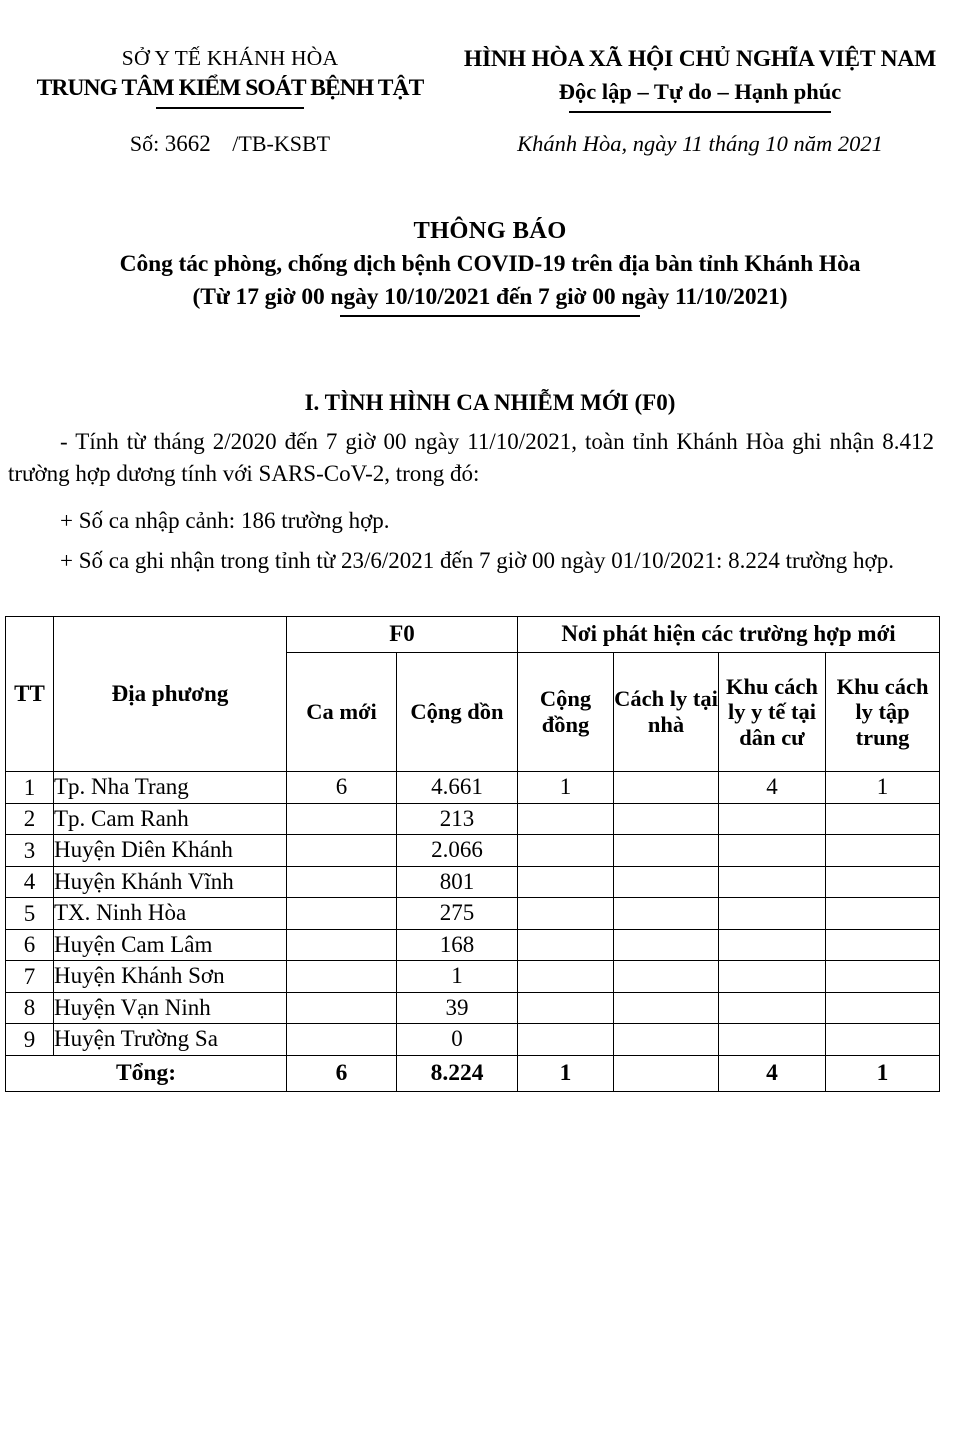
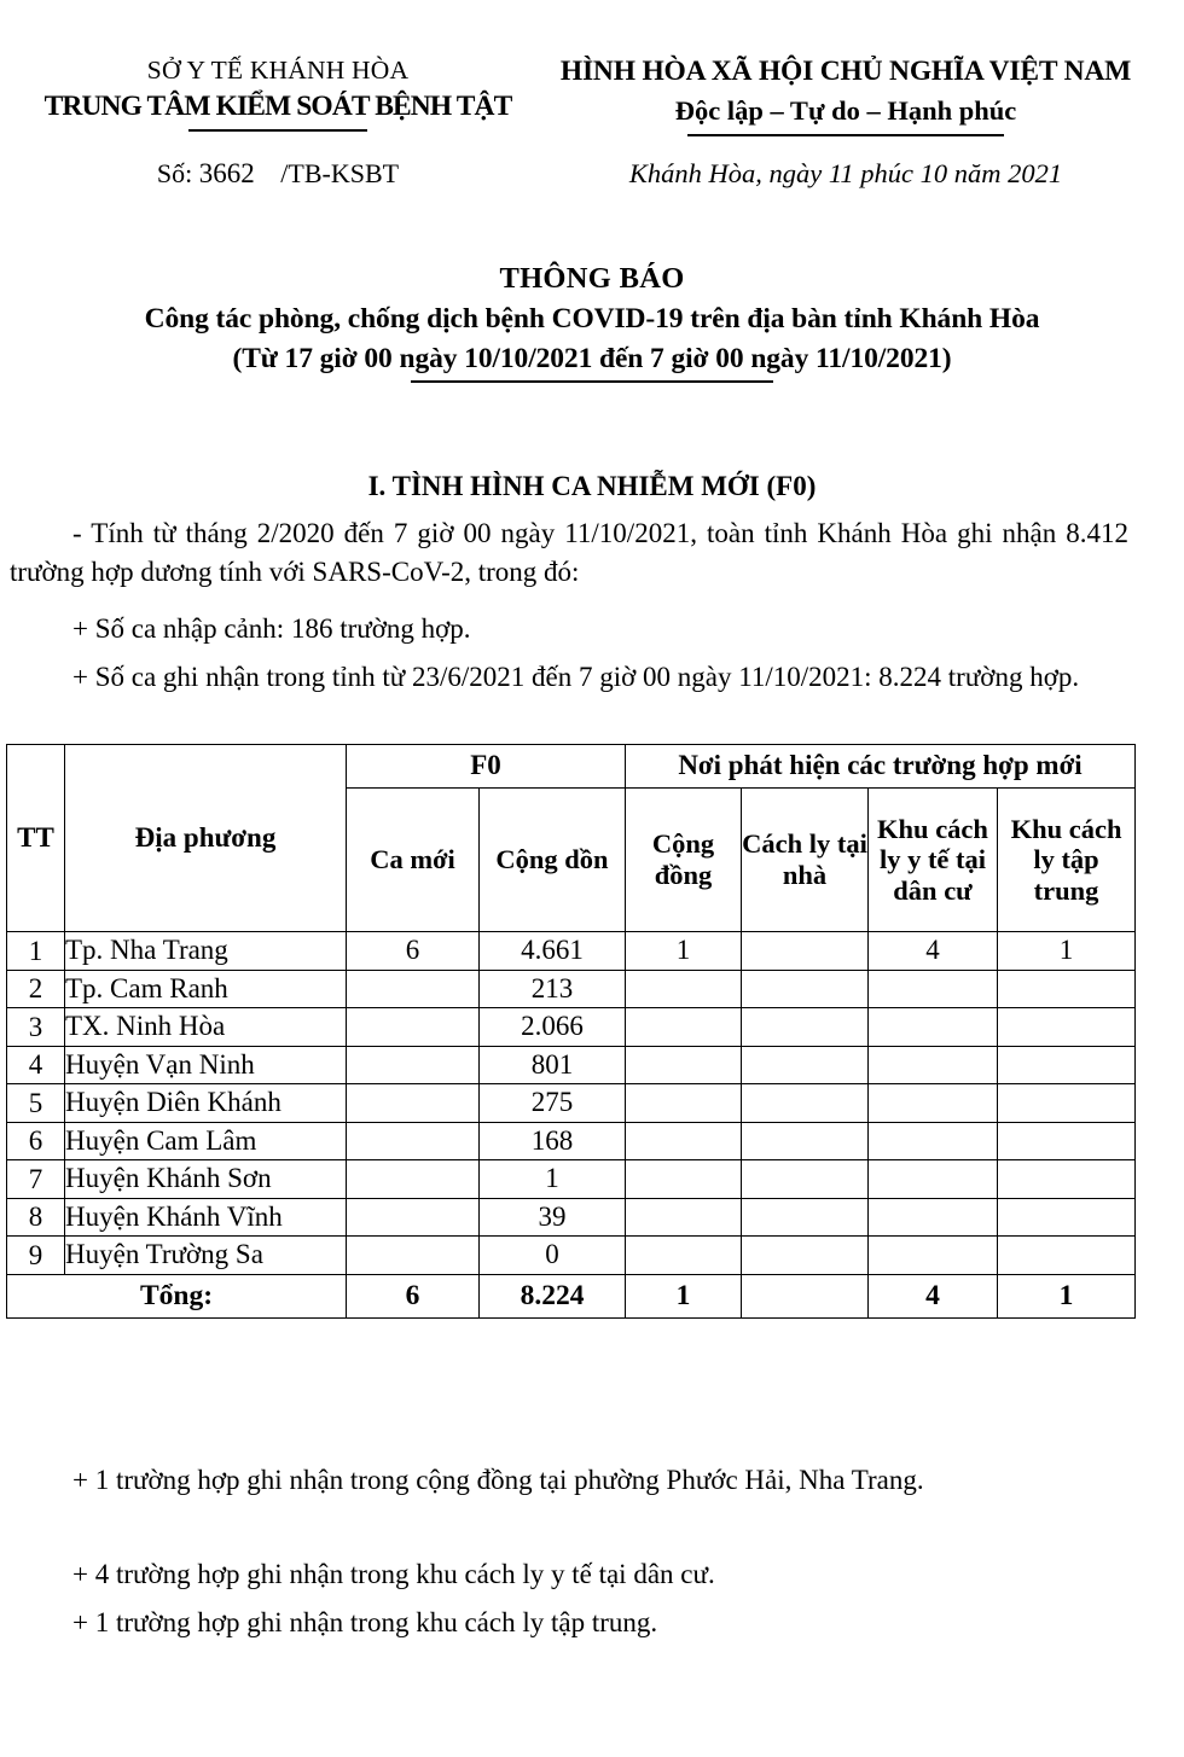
  SỞ Y TẾ KHÁNH HÒA
  TRUNG TÂM KIỂM SOÁT BỆNH TẬT
  HÌNH HÒA XÃ HỘI CHỦ NGHĨA VIỆT NAM
  Độc lập – Tự do – Hạnh phúc
  Số: 3662 /TB-KSBT
- Khánh Hòa, ngày 11 tháng 10 năm 2021
+ Khánh Hòa, ngày 11 phúc 10 năm 2021
  THÔNG BÁO
  Công tác phòng, chống dịch bệnh COVID-19 trên địa bàn tỉnh Khánh Hòa
  (Từ 17 giờ 00 ngày 10/10/2021 đến 7 giờ 00 ngày 11/10/2021)
  I. TÌNH HÌNH CA NHIỄM MỚI (F0)
  - Tính từ tháng 2/2020 đến 7 giờ 00 ngày 11/10/2021, toàn tỉnh Khánh Hòa ghi nhận 8.412 trường hợp dương tính với SARS-CoV-2, trong đó:
  + Số ca nhập cảnh: 186 trường hợp.
- + Số ca ghi nhận trong tỉnh từ 23/6/2021 đến 7 giờ 00 ngày 01/10/2021: 8.224 trường hợp.
+ + Số ca ghi nhận trong tỉnh từ 23/6/2021 đến 7 giờ 00 ngày 11/10/2021: 8.224 trường hợp.
  TT	Địa phương	F0	Nơi phát hiện các trường hợp mới
  Ca mới	Cộng dồn	Cộng đồng	Cách ly tại nhà	Khu cách ly y tế tại dân cư	Khu cách ly tập trung
  1	Tp. Nha Trang	6	4.661	1		4	1
  2	Tp. Cam Ranh		213
- 3	Huyện Diên Khánh		2.066
+ 3	TX. Ninh Hòa		2.066
- 4	Huyện Khánh Vĩnh		801
+ 4	Huyện Vạn Ninh		801
- 5	TX. Ninh Hòa		275
+ 5	Huyện Diên Khánh		275
  6	Huyện Cam Lâm		168
  7	Huyện Khánh Sơn		1
- 8	Huyện Vạn Ninh		39
+ 8	Huyện Khánh Vĩnh		39
  9	Huyện Trường Sa		0
  Tổng:	6	8.224	1		4	1
+ + 1 trường hợp ghi nhận trong cộng đồng tại phường Phước Hải, Nha Trang.
+ + 4 trường hợp ghi nhận trong khu cách ly y tế tại dân cư.
+ + 1 trường hợp ghi nhận trong khu cách ly tập trung.
